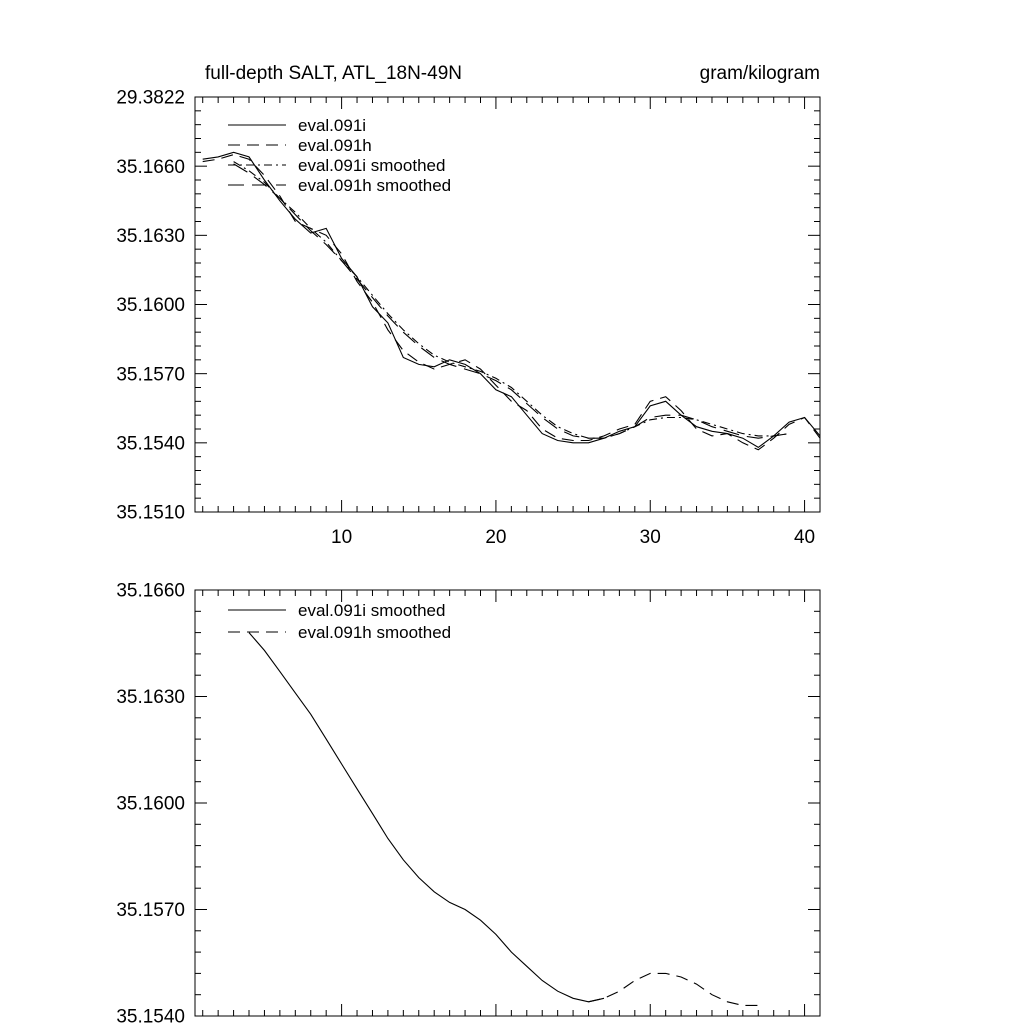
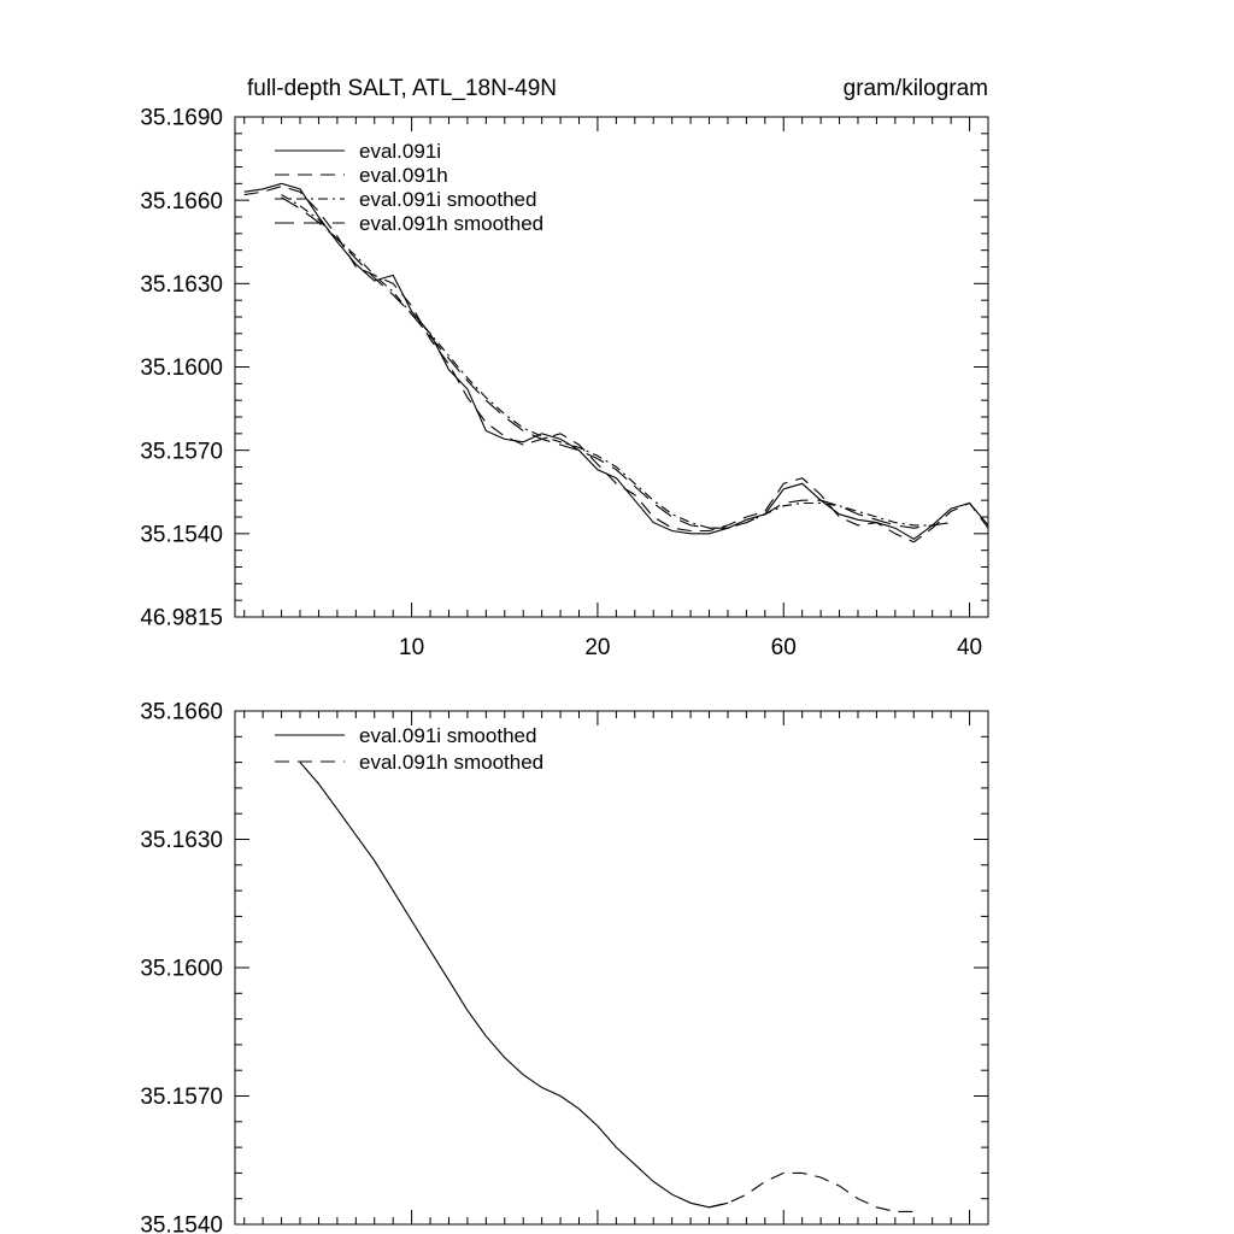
  10
  20
- 30
+ 60
  40
- 35.1510
+ 46.9815
  35.1540
  35.1570
  35.1600
  35.1630
  35.1660
- 29.3822
+ 35.1690
  full-depth SALT, ATL_18N-49N
  gram/kilogram
  eval.091i
  eval.091h
  eval.091i smoothed
  eval.091h smoothed
  35.1540
  35.1570
  35.1600
  35.1630
  35.1660
  eval.091i smoothed
  eval.091h smoothed
